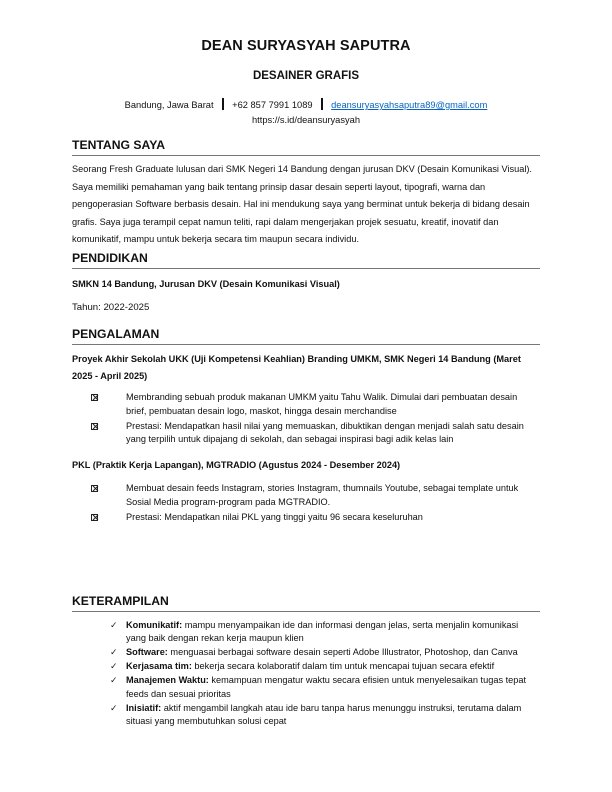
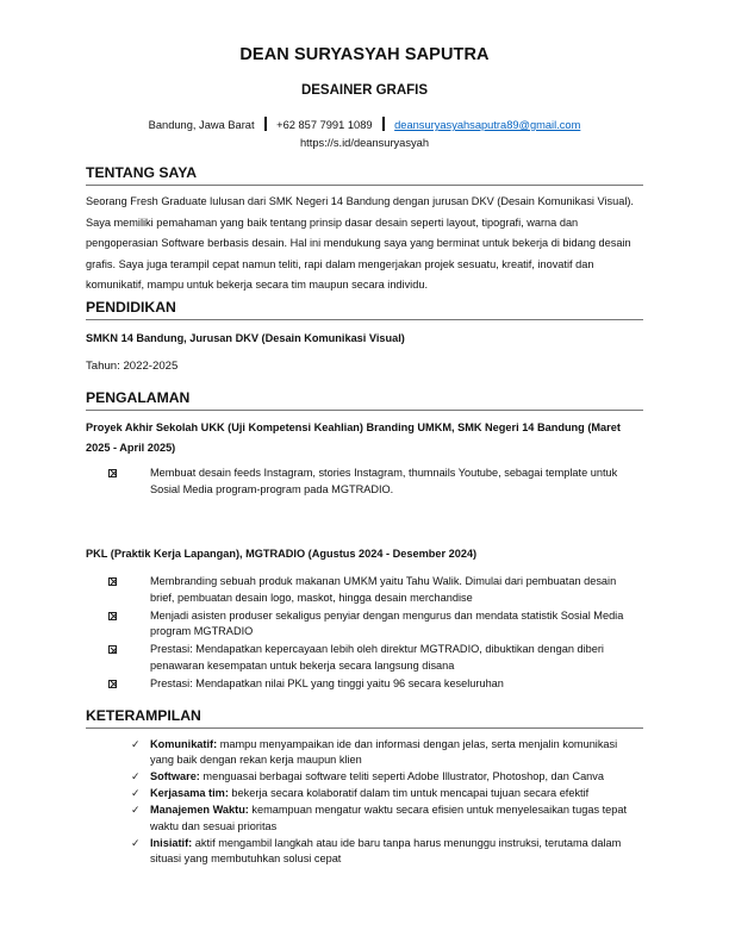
  DEAN SURYASYAH SAPUTRA
  DESAINER GRAFIS
  Bandung, Jawa Barat +62 857 7991 1089 deansuryasyahsaputra89@gmail.com
  https://s.id/deansuryasyah
  TENTANG SAYA
  Seorang Fresh Graduate lulusan dari SMK Negeri 14 Bandung dengan jurusan DKV (Desain Komunikasi Visual). Saya memiliki pemahaman yang baik tentang prinsip dasar desain seperti layout, tipografi, warna dan pengoperasian Software berbasis desain. Hal ini mendukung saya yang berminat untuk bekerja di bidang desain grafis. Saya juga terampil cepat namun teliti, rapi dalam mengerjakan projek sesuatu, kreatif, inovatif dan komunikatif, mampu untuk bekerja secara tim maupun secara individu.
  PENDIDIKAN
  SMKN 14 Bandung, Jurusan DKV (Desain Komunikasi Visual)
  Tahun: 2022-2025
  PENGALAMAN
  Proyek Akhir Sekolah UKK (Uji Kompetensi Keahlian) Branding UMKM, SMK Negeri 14 Bandung (Maret 2025 - April 2025)
- Membranding sebuah produk makanan UMKM yaitu Tahu Walik. Dimulai dari pembuatan desain brief, pembuatan desain logo, maskot, hingga desain merchandise
+ Membuat desain feeds Instagram, stories Instagram, thumnails Youtube, sebagai template untuk Sosial Media program-program pada MGTRADIO.
- Prestasi: Mendapatkan hasil nilai yang memuaskan, dibuktikan dengan menjadi salah satu desain yang terpilih untuk dipajang di sekolah, dan sebagai inspirasi bagi adik kelas lain
  PKL (Praktik Kerja Lapangan), MGTRADIO (Agustus 2024 - Desember 2024)
- Membuat desain feeds Instagram, stories Instagram, thumnails Youtube, sebagai template untuk Sosial Media program-program pada MGTRADIO.
+ Membranding sebuah produk makanan UMKM yaitu Tahu Walik. Dimulai dari pembuatan desain brief, pembuatan desain logo, maskot, hingga desain merchandise
+ Menjadi asisten produser sekaligus penyiar dengan mengurus dan mendata statistik Sosial Media program MGTRADIO
+ Prestasi: Mendapatkan kepercayaan lebih oleh direktur MGTRADIO, dibuktikan dengan diberi penawaran kesempatan untuk bekerja secara langsung disana
  Prestasi: Mendapatkan nilai PKL yang tinggi yaitu 96 secara keseluruhan
  KETERAMPILAN
  ✓
  Komunikatif: mampu menyampaikan ide dan informasi dengan jelas, serta menjalin komunikasi yang baik dengan rekan kerja maupun klien
  ✓
- Software: menguasai berbagai software desain seperti Adobe Illustrator, Photoshop, dan Canva
+ Software: menguasai berbagai software teliti seperti Adobe Illustrator, Photoshop, dan Canva
  ✓
  Kerjasama tim: bekerja secara kolaboratif dalam tim untuk mencapai tujuan secara efektif
  ✓
- Manajemen Waktu: kemampuan mengatur waktu secara efisien untuk menyelesaikan tugas tepat feeds dan sesuai prioritas
+ Manajemen Waktu: kemampuan mengatur waktu secara efisien untuk menyelesaikan tugas tepat waktu dan sesuai prioritas
  ✓
  Inisiatif: aktif mengambil langkah atau ide baru tanpa harus menunggu instruksi, terutama dalam situasi yang membutuhkan solusi cepat
